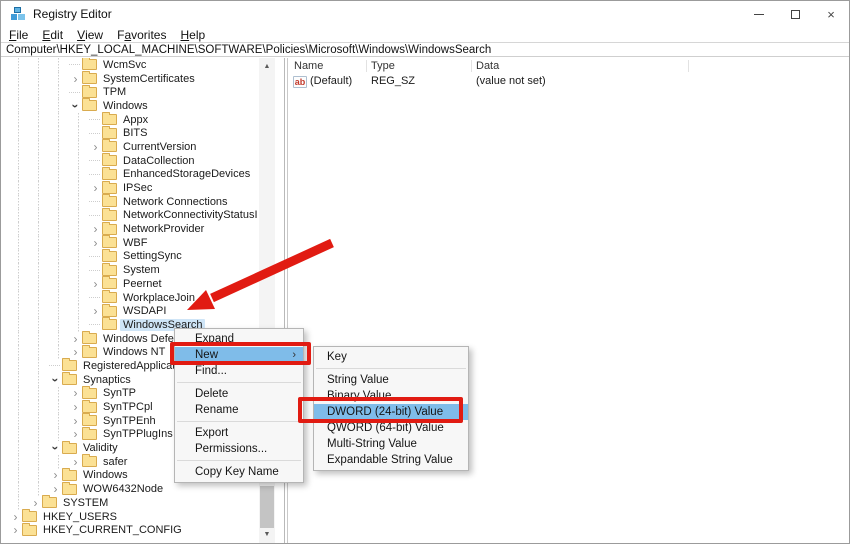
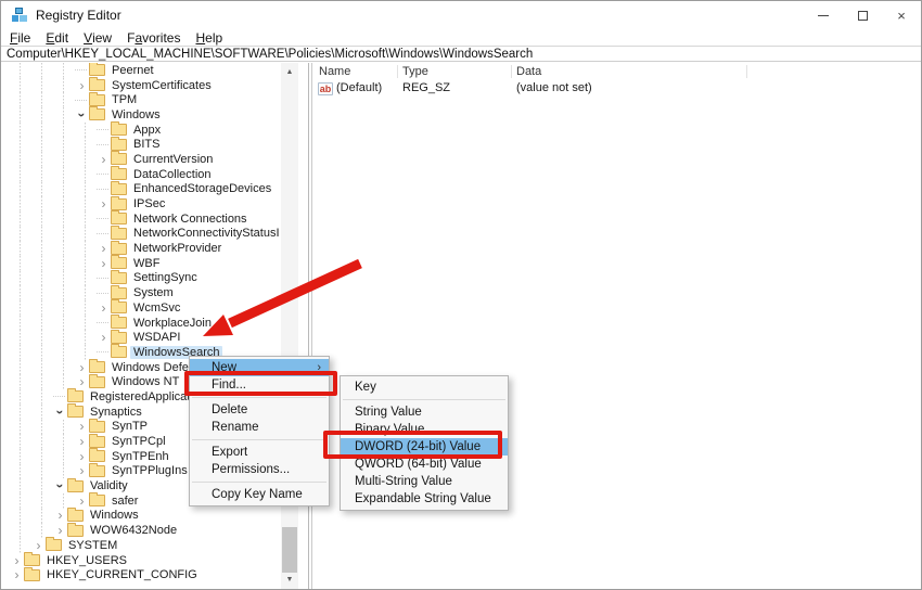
  Registry Editor
  ×
  F
  ile
  E
  dit
  V
  iew
  F
  a
  vorites
  H
  elp
  Computer\HKEY_LOCAL_MACHINE\SOFTWARE\Policies\Microsoft\Windows\WindowsSearch
- WcmSvc
+ Peernet
  ›
  SystemCertificates
  TPM
  Windows
  Appx
  BITS
  ›
  CurrentVersion
  DataCollection
  EnhancedStorageDevices
  ›
  IPSec
  Network Connections
  NetworkConnectivityStatusI
  ›
  NetworkProvider
  ›
  WBF
  SettingSync
  System
  ›
- Peernet
+ WcmSvc
  WorkplaceJoin
  ›
  WSDAPI
  WindowsSearch
  ›
  Windows Defe
  ›
  Windows NT
  RegisteredApplica
  Synaptics
  ›
  SynTP
  ›
  SynTPCpl
  ›
  SynTPEnh
  ›
  SynTPPlugIns
  Validity
  ›
  safer
  ›
  Windows
  ›
  WOW6432Node
  ›
  SYSTEM
  ›
  HKEY_USERS
  ›
  HKEY_CURRENT_CONFIG
  Name
  Type
  Data
  ab
  (Default)
  REG_SZ
  (value not set)
- Expand
  New
  ›
  Find...
  Delete
  Rename
  Export
  Permissions...
  Copy Key Name
  Key
  String Value
  Binary Value
  DWORD (24-bit) Value
  QWORD (64-bit) Value
  Multi-String Value
  Expandable String Value
